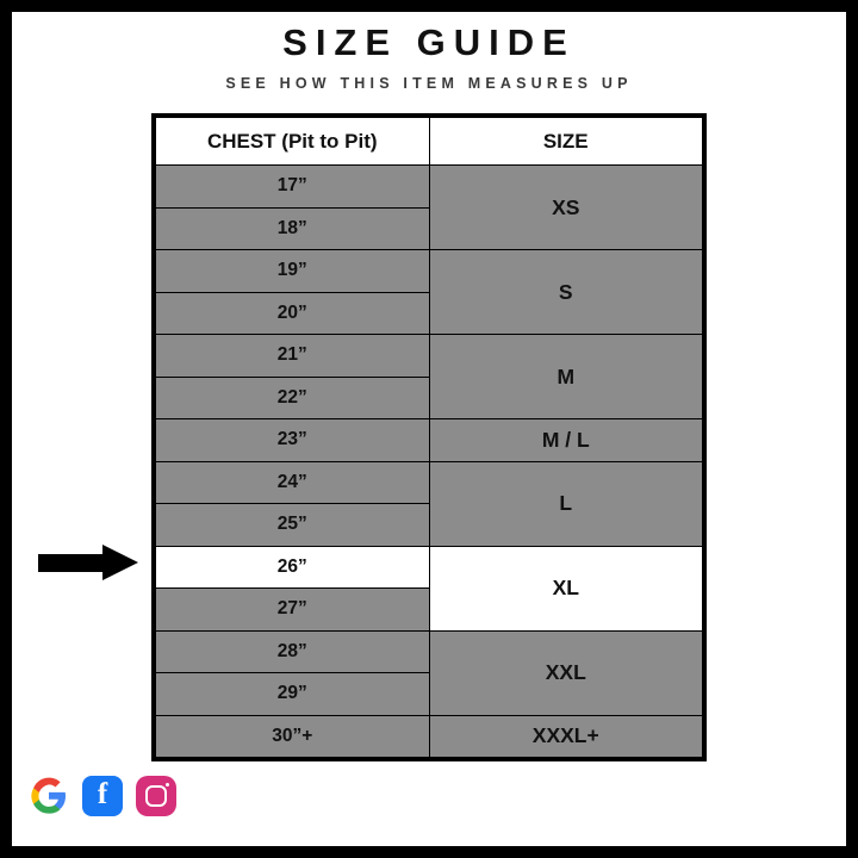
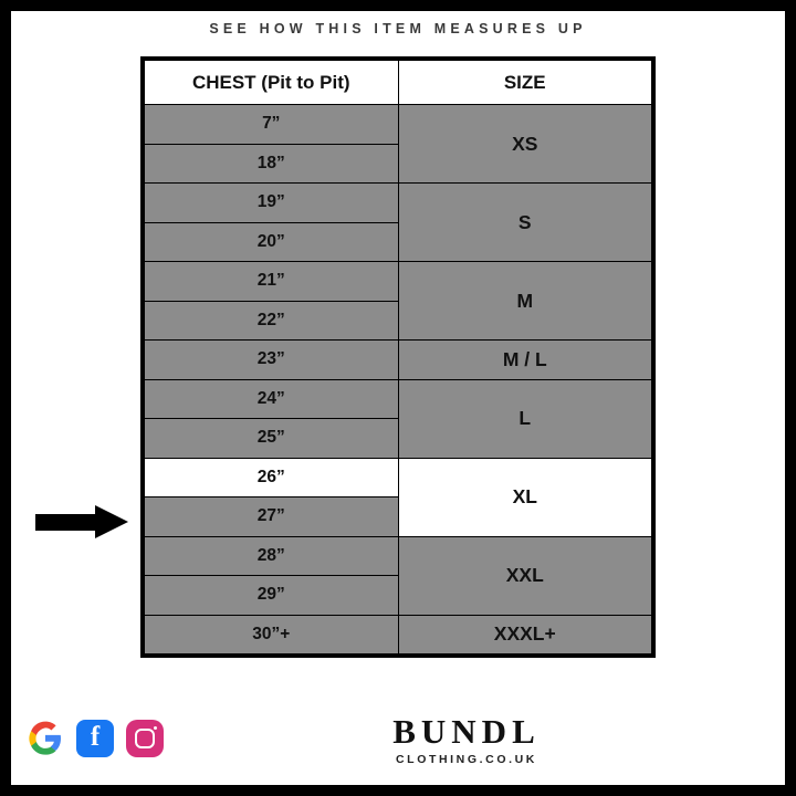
- SIZE GUIDE
  SEE HOW THIS ITEM MEASURES UP
  CHEST (Pit to Pit)	SIZE
- 17”	XS
+ 7”	XS
  18”
  19”	S
  20”
  21”	M
  22”
  23”	M / L
  24”	L
  25”
  26”	XL
  27”
  28”	XXL
  29”
  30”+	XXXL+
  f
+ BUNDL
+ CLOTHING.CO.UK
